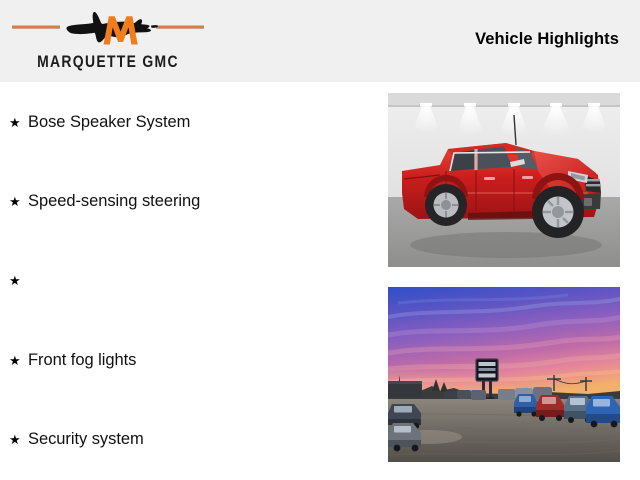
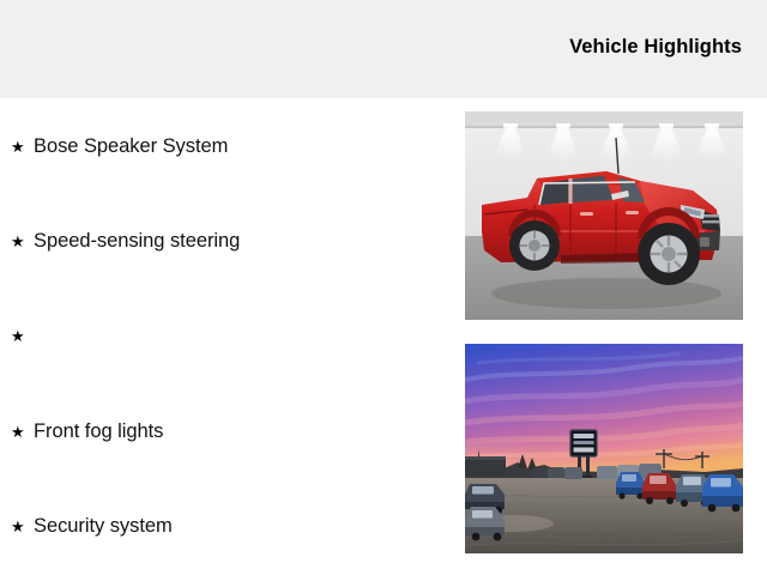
- MARQUETTE GMC
  Vehicle Highlights
  ★
  Bose Speaker System
  ★
  Speed-sensing steering
  ★
  ★
  Front fog lights
  ★
  Security system
